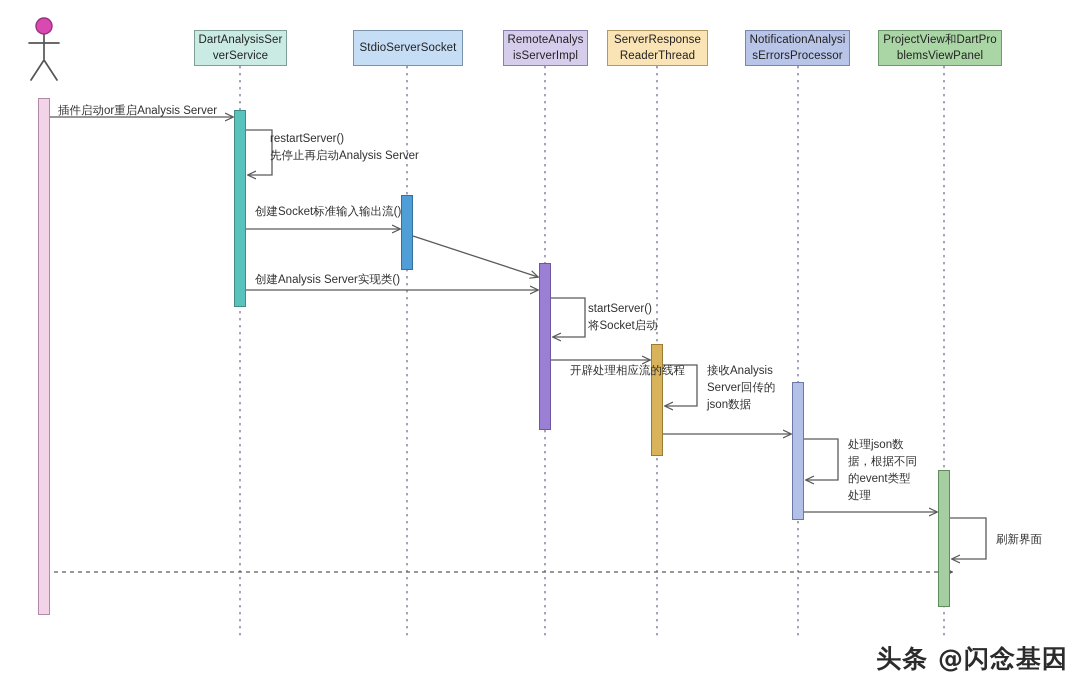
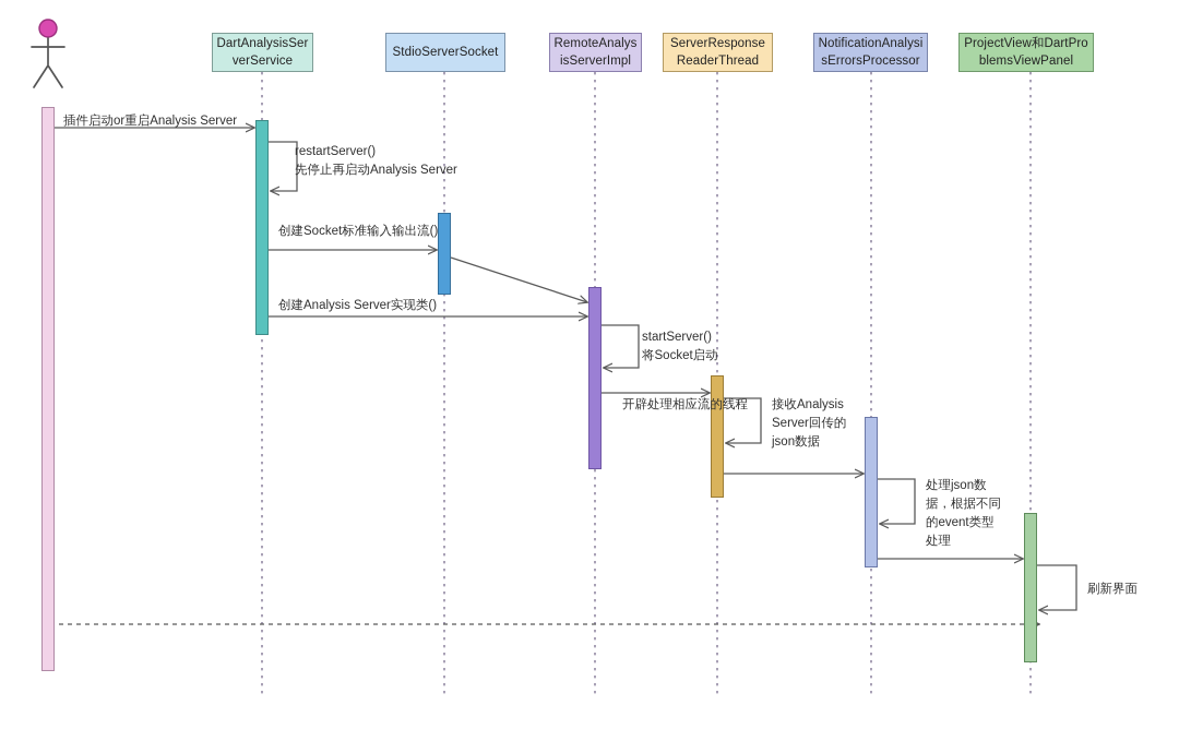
  DartAnalysisServerService
  StdioServerSocket
  RemoteAnalysisServerImpl
  ServerResponseReaderThread
  NotificationAnalysisErrorsProcessor
  ProjectView和DartProblemsViewPanel
  插件启动or重启Analysis Server
  restartServer()
  先停止再启动Analysis Server
  创建Socket标准输入输出流()
  创建Analysis Server实现类()
  startServer()
  将Socket启动
  开辟处理相应流的线程
  接收Analysis
  Server回传的
  json数据
  处理json数
  据，根据不同
  的event类型
  处理
  刷新界面
- 头条 @闪念基因
